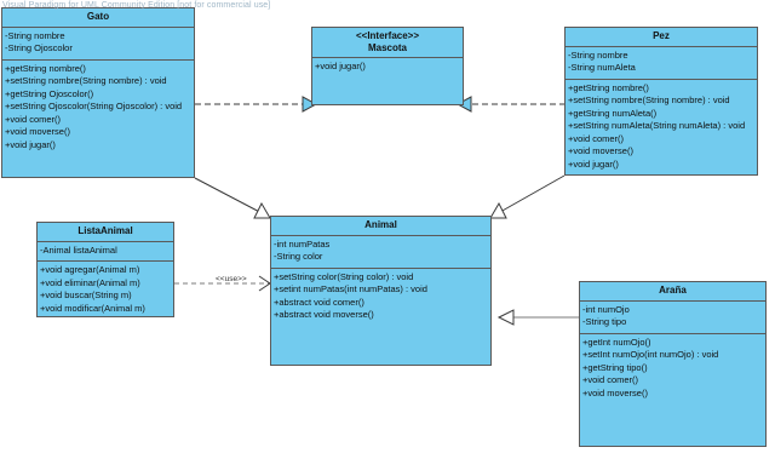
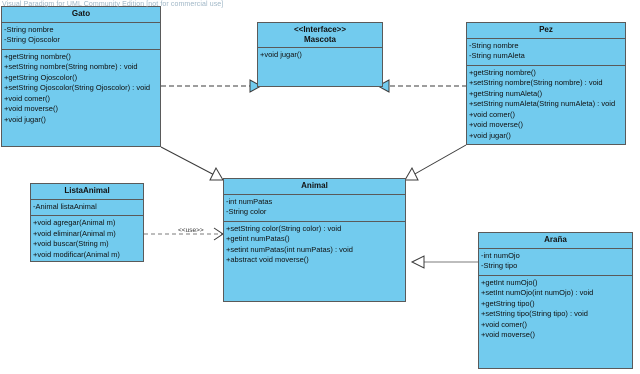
  Gato
  -String nombre
  -String Ojoscolor
  +getString nombre()
  +setString nombre(String nombre) : void
  +getString Ojoscolor()
  +setString Ojoscolor(String Ojoscolor) : void
  +void comer()
  +void moverse()
  +void jugar()
  <<Interface>>
  Mascota
  +void jugar()
  Pez
  -String nombre
  -String numAleta
  +getString nombre()
  +setString nombre(String nombre) : void
  +getString numAleta()
  +setString numAleta(String numAleta) : void
  +void comer()
  +void moverse()
  +void jugar()
  Animal
  -int numPatas
  -String color
  +setString color(String color) : void
+ +getint numPatas()
  +setint numPatas(int numPatas) : void
- +abstract void comer()
  +abstract void moverse()
  ListaAnimal
  -Animal listaAnimal
  +void agregar(Animal m)
  +void eliminar(Animal m)
  +void buscar(String m)
  +void modificar(Animal m)
  Araña
  -int numOjo
  -String tipo
  +getInt numOjo()
  +setInt numOjo(int numOjo) : void
  +getString tipo()
+ +setString tipo(String tipo) : void
  +void comer()
  +void moverse()
